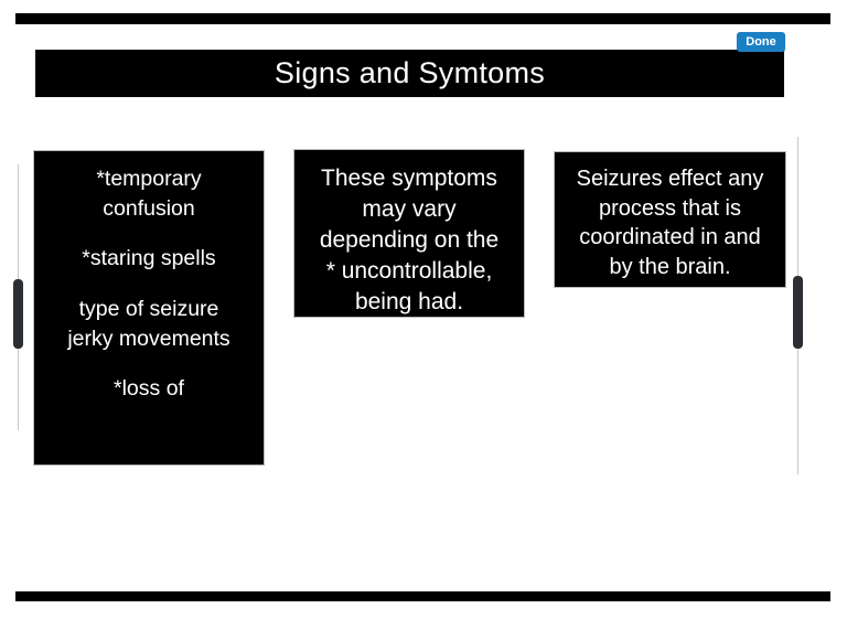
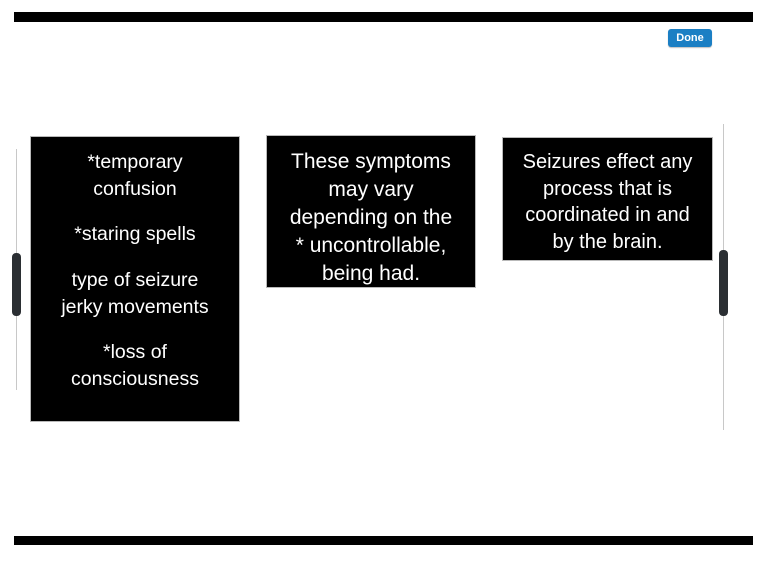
  Done
- Signs and Symtoms
  *temporary
  confusion
  *staring spells
  type of seizure
  jerky movements
  *loss of
+ consciousness
  These symptoms
  may vary
  depending on the
  * uncontrollable,
  being had.
  Seizures effect any
  process that is
  coordinated in and
  by the brain.
